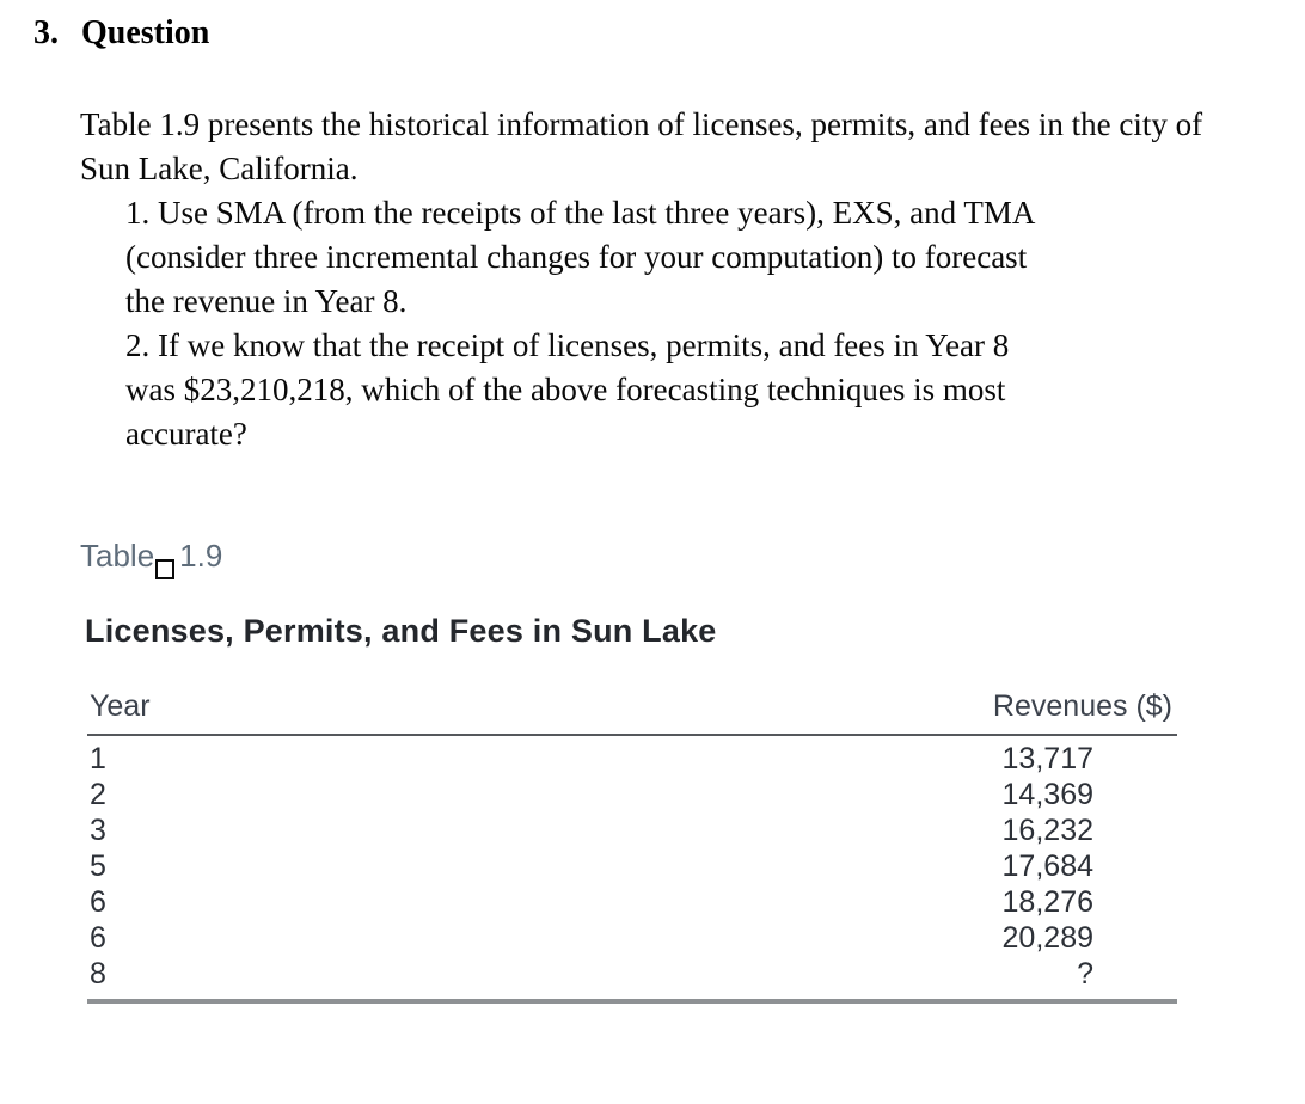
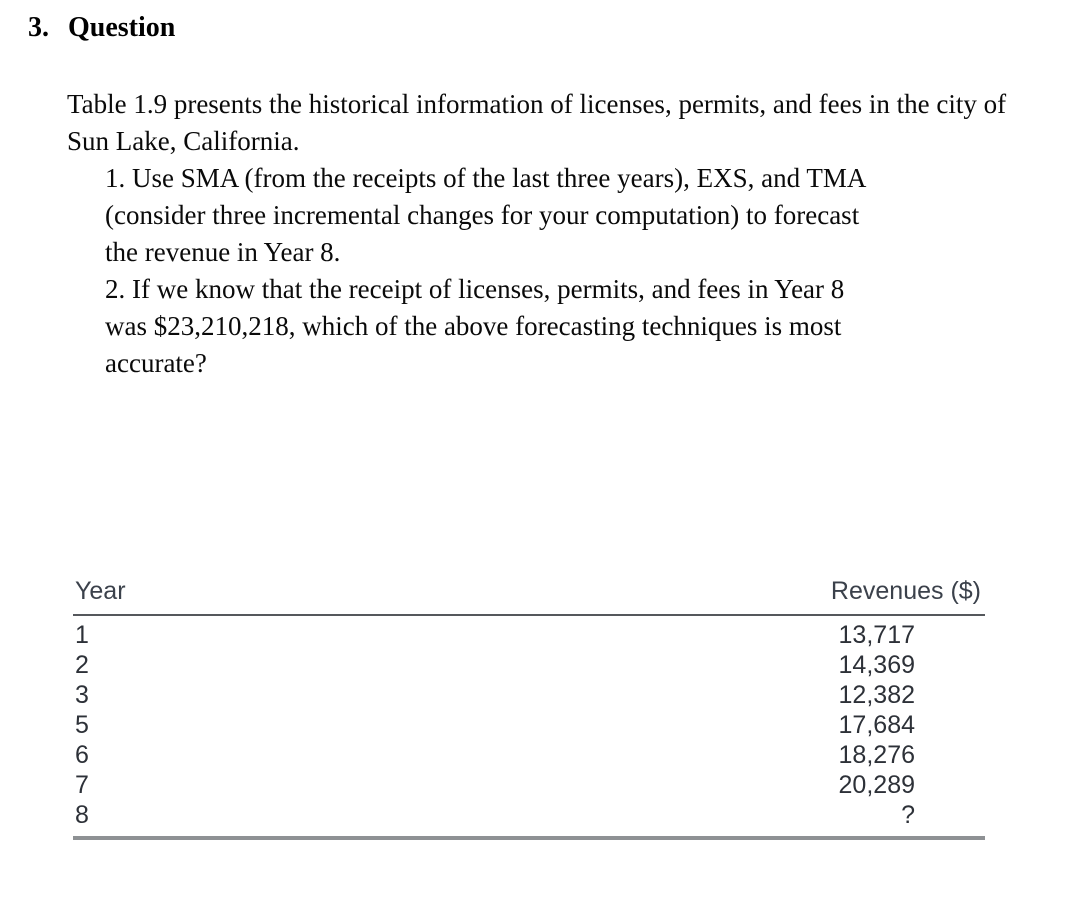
  3. Question
  Table 1.9 presents the historical information of licenses, permits, and fees in the city of
  Sun Lake, California.
  1. Use SMA (from the receipts of the last three years), EXS, and TMA
  (consider three incremental changes for your computation) to forecast
  the revenue in Year 8.
  2. If we know that the receipt of licenses, permits, and fees in Year 8
  was $23,210,218, which of the above forecasting techniques is most
  accurate?
- Table 1.9
- Licenses, Permits, and Fees in Sun Lake
  Year	Revenues ($)
  1	13,717
  2	14,369
- 3	16,232
+ 3	12,382
  5	17,684
  6	18,276
- 6	20,289
+ 7	20,289
  8	?
